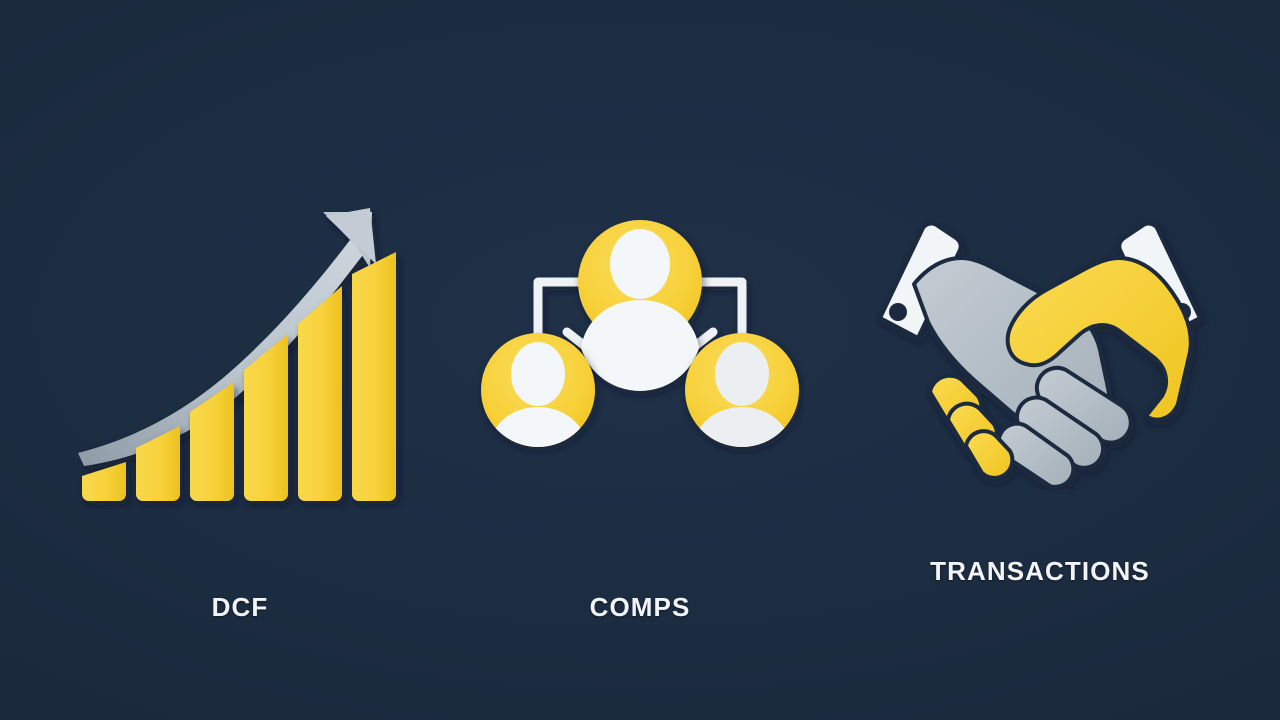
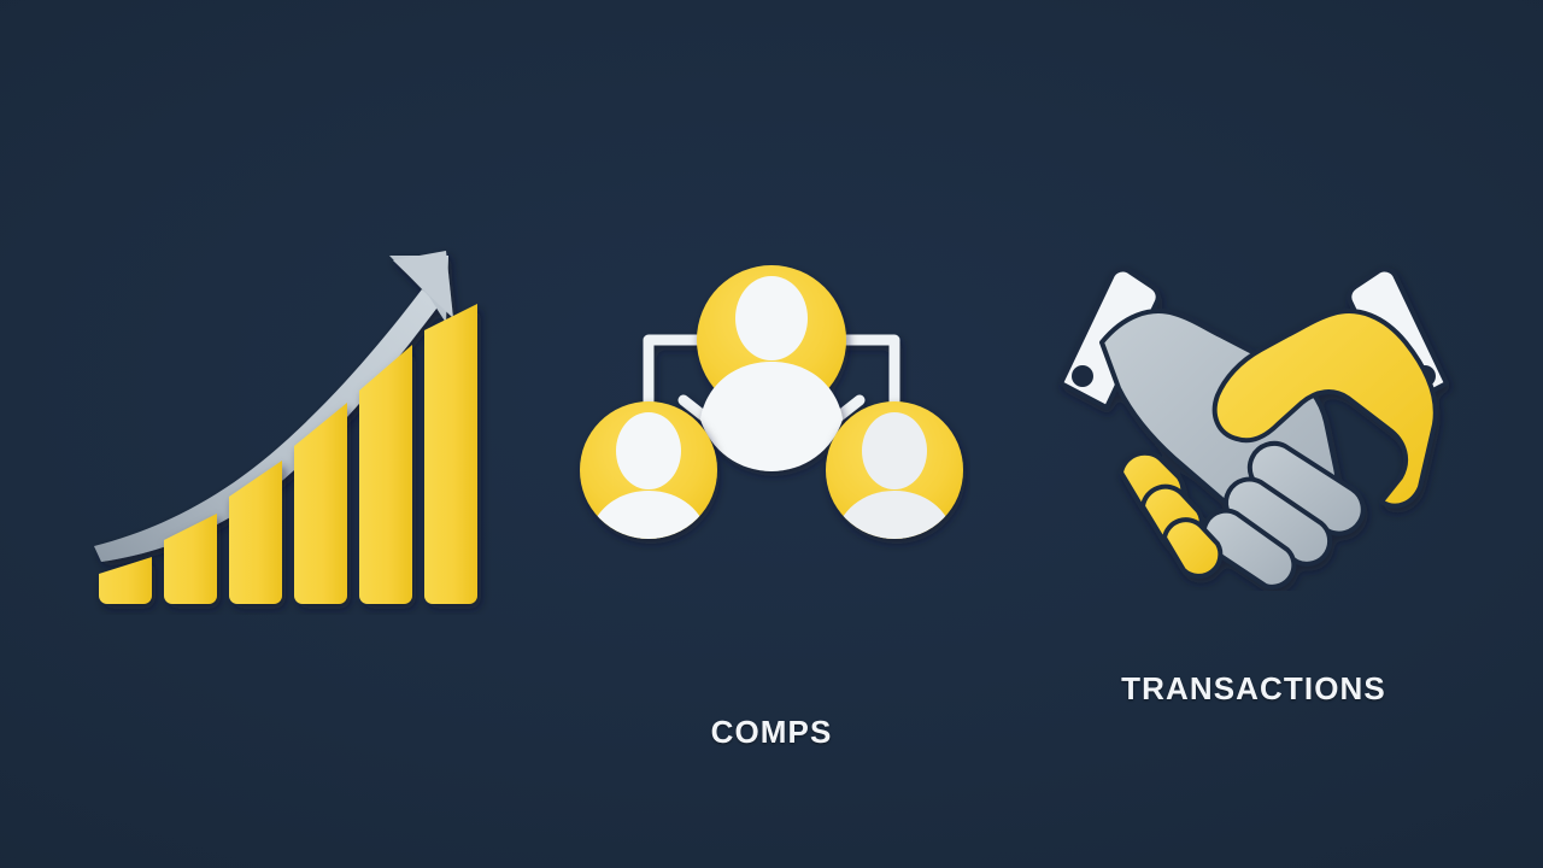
- DCF
  COMPS
  TRANSACTIONS
